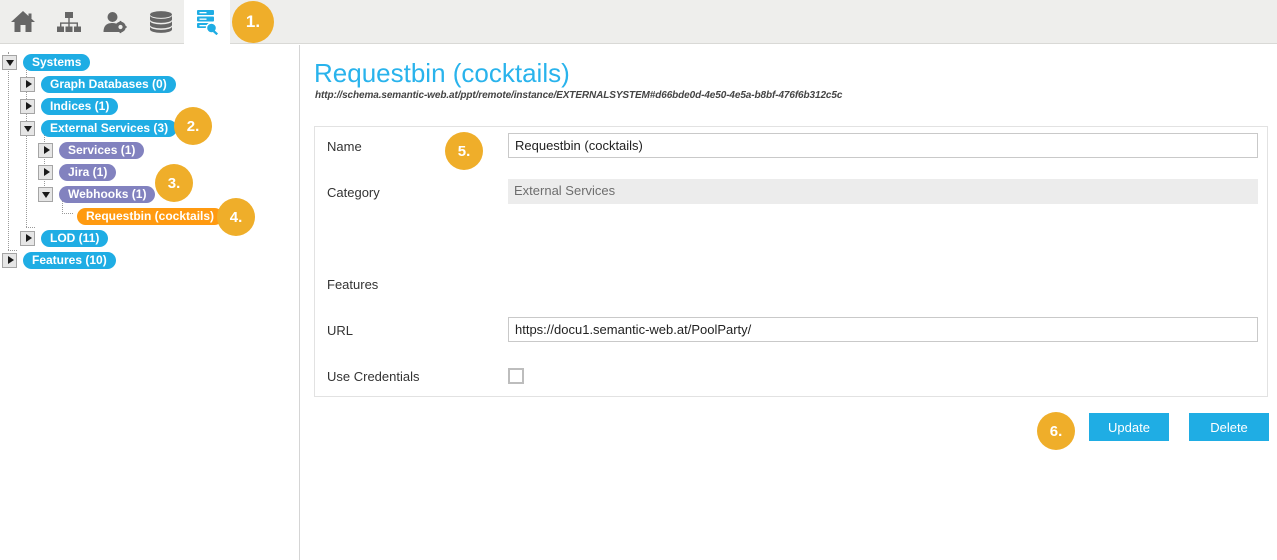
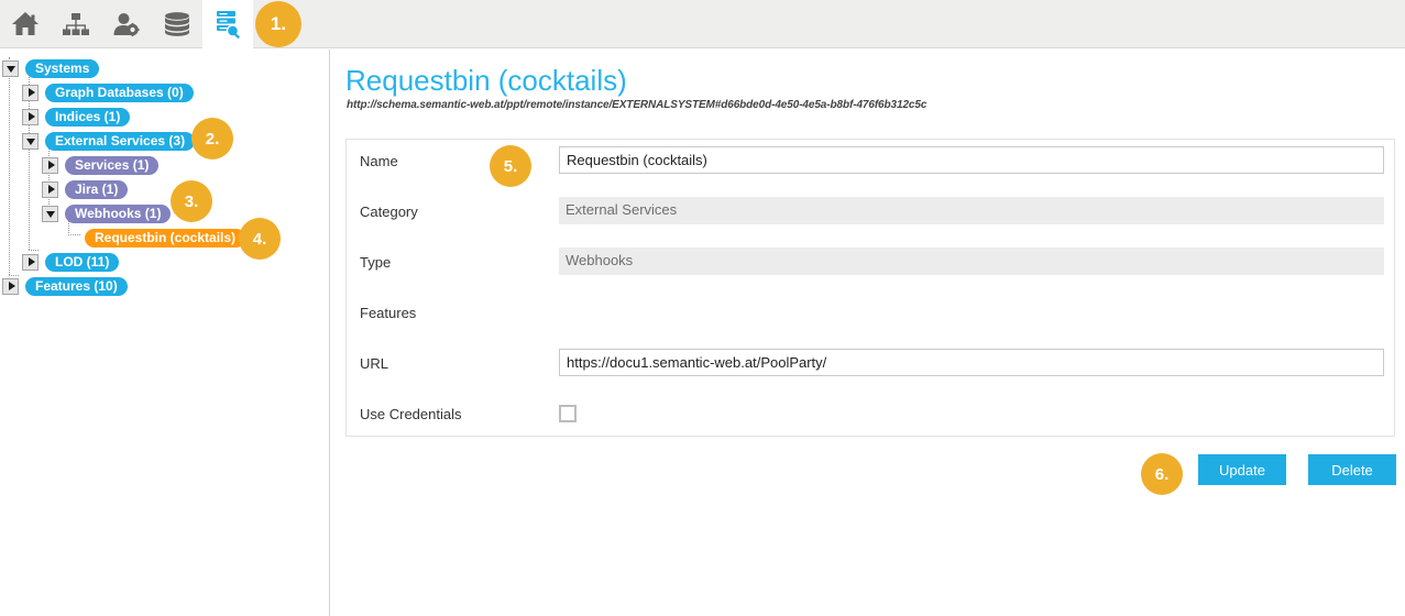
  Systems
  Graph Databases (0)
  Indices (1)
  External Services (3)
  Services (1)
  Jira (1)
  Webhooks (1)
  Requestbin (cocktails)
  LOD (11)
  Features (10)
  Requestbin (cocktails)
  http://schema.semantic-web.at/ppt/remote/instance/EXTERNALSYSTEM#d66bde0d-4e50-4e5a-b8bf-476f6b312c5c
  Name
  Requestbin (cocktails)
  Category
  External Services
+ Type
+ Webhooks
  Features
  URL
  https://docu1.semantic-web.at/PoolParty/
  Use Credentials
  Update
  Delete
  1.
  2.
  3.
  4.
  5.
  6.
